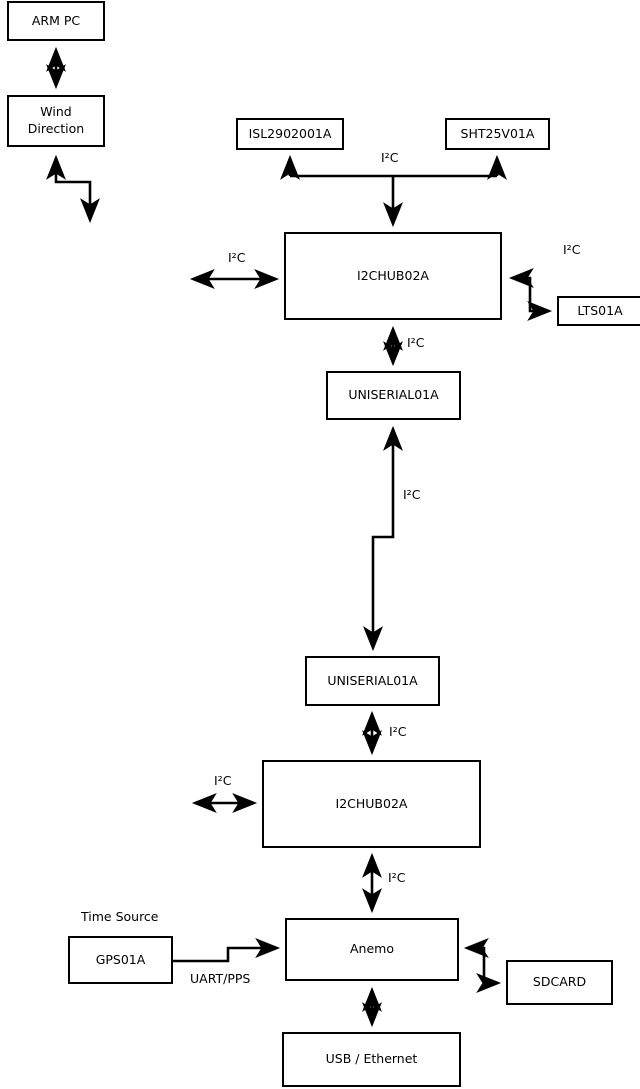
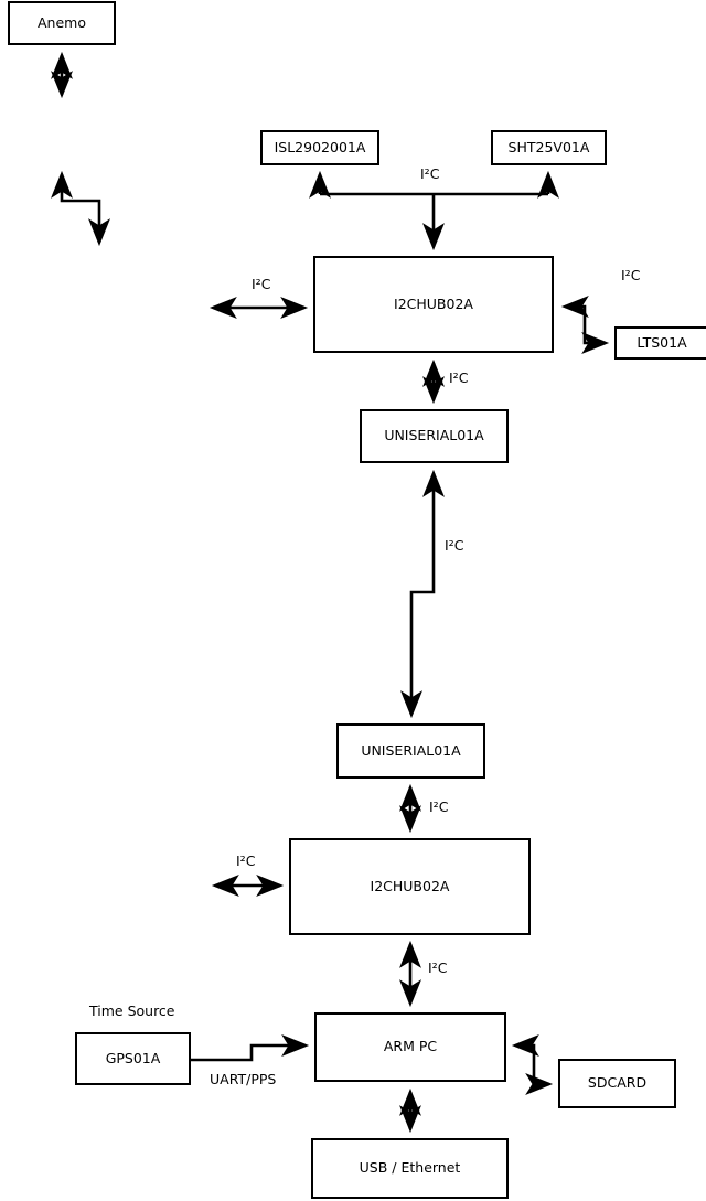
- ARM PC
+ Anemo
- Wind
- Direction
  ISL2902001A
  SHT25V01A
  I2CHUB02A
  LTS01A
  UNISERIAL01A
  UNISERIAL01A
  I2CHUB02A
  GPS01A
- Anemo
+ ARM PC
  SDCARD
  USB / Ethernet
  I²C
  I²C
  I²C
  I²C
  I²C
  I²C
  I²C
  I²C
  UART/PPS
  Time Source
